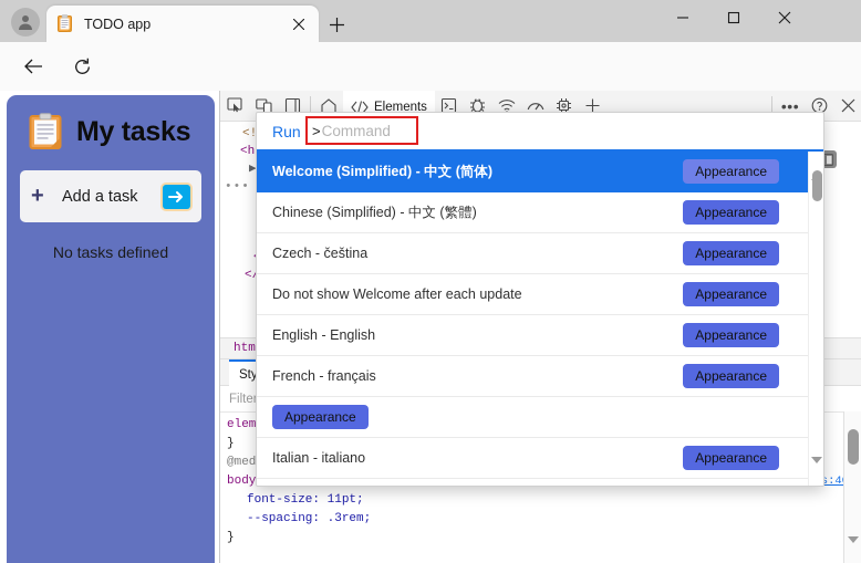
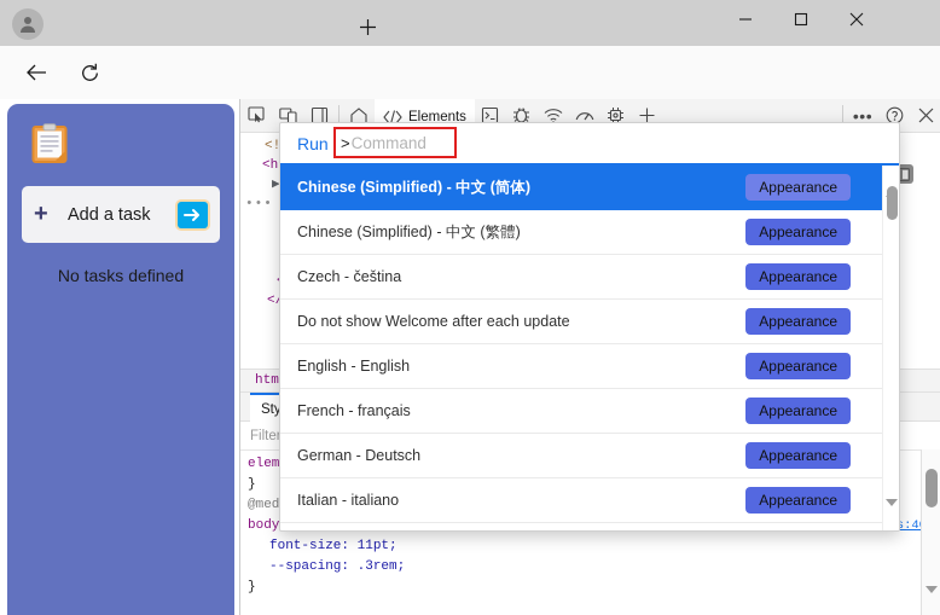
- TODO app
- My tasks
  +
  Add a task
  No tasks defined
  Elements
  •••
  ▶
  •••
  htm
  Filte
  elem
  }
  @med
  body
  font-size: 11pt;
  --spacing: .3rem;
  }
  Run
  >
  Command
- Welcome (Simplified) - 中文 (简体)
+ Chinese (Simplified) - 中文 (简体)
  Appearance
  Chinese (Simplified) - 中文 (繁體)
  Appearance
  Czech - čeština
  Appearance
  Do not show Welcome after each update
  Appearance
  English - English
  Appearance
  French - français
  Appearance
+ German - Deutsch
  Appearance
  Italian - italiano
  Appearance
